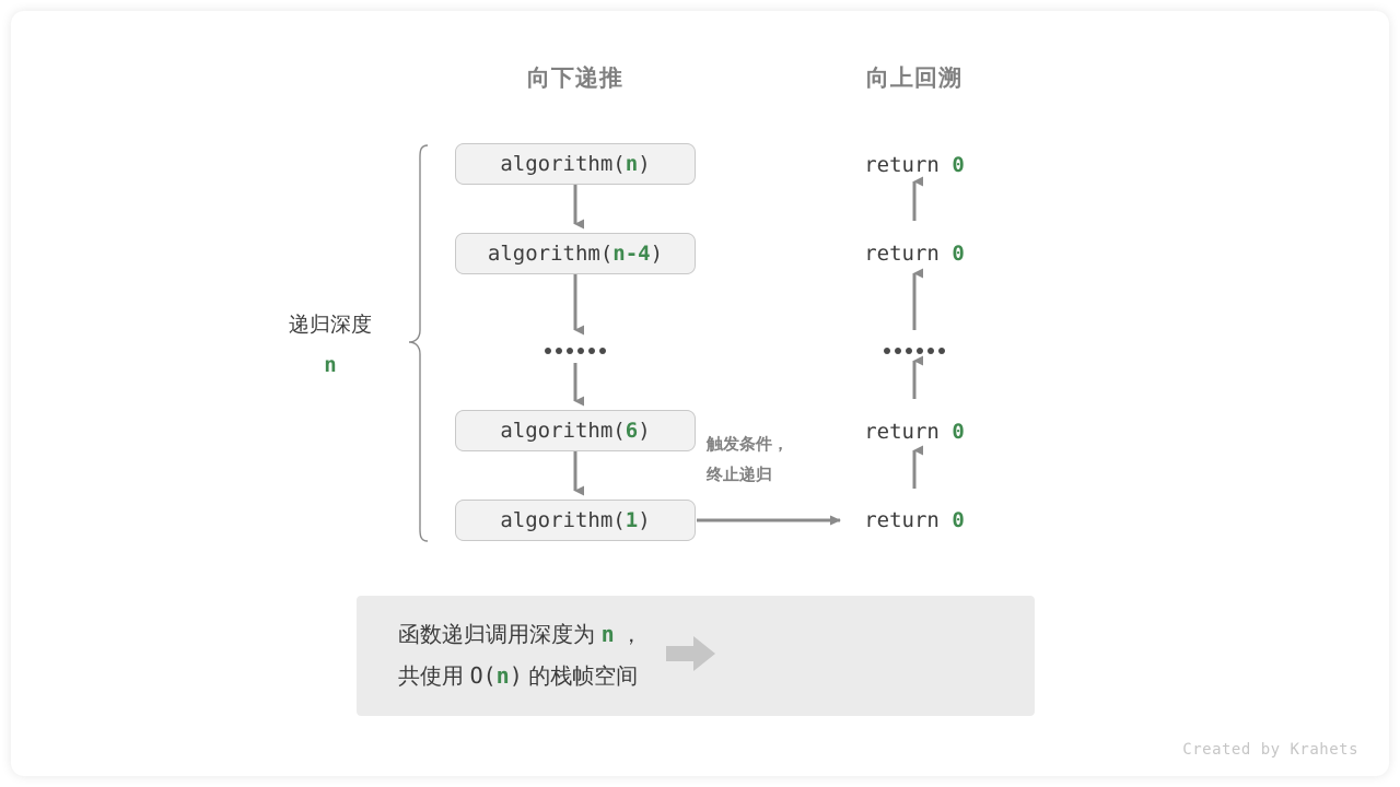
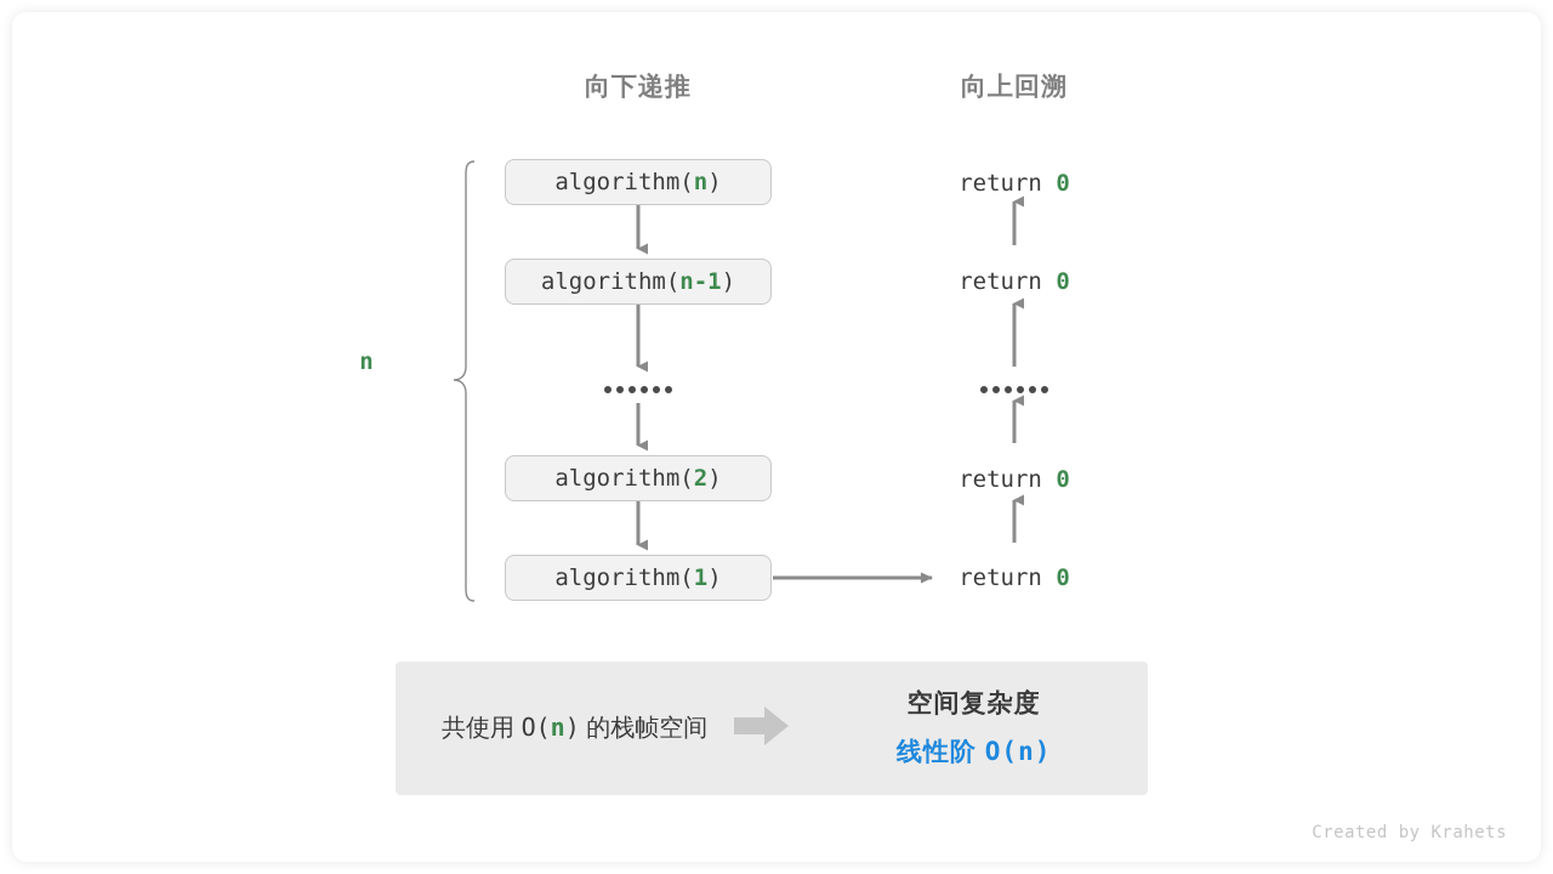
  向下递推
  向上回溯
- 递归深度
  n
  algorithm(
  n
  )
  algorithm(
- n-4
+ n-1
  )
  algorithm(
- 6
+ 2
  )
  algorithm(
  1
  )
  return 0
  return 0
  return 0
  return 0
- 触发条件，
- 终止递归
- 函数递归调用深度为 n ，
  共使用 O(n) 的栈帧空间
+ 空间复杂度
+ 线性阶 O(n)
  Created by Krahets
